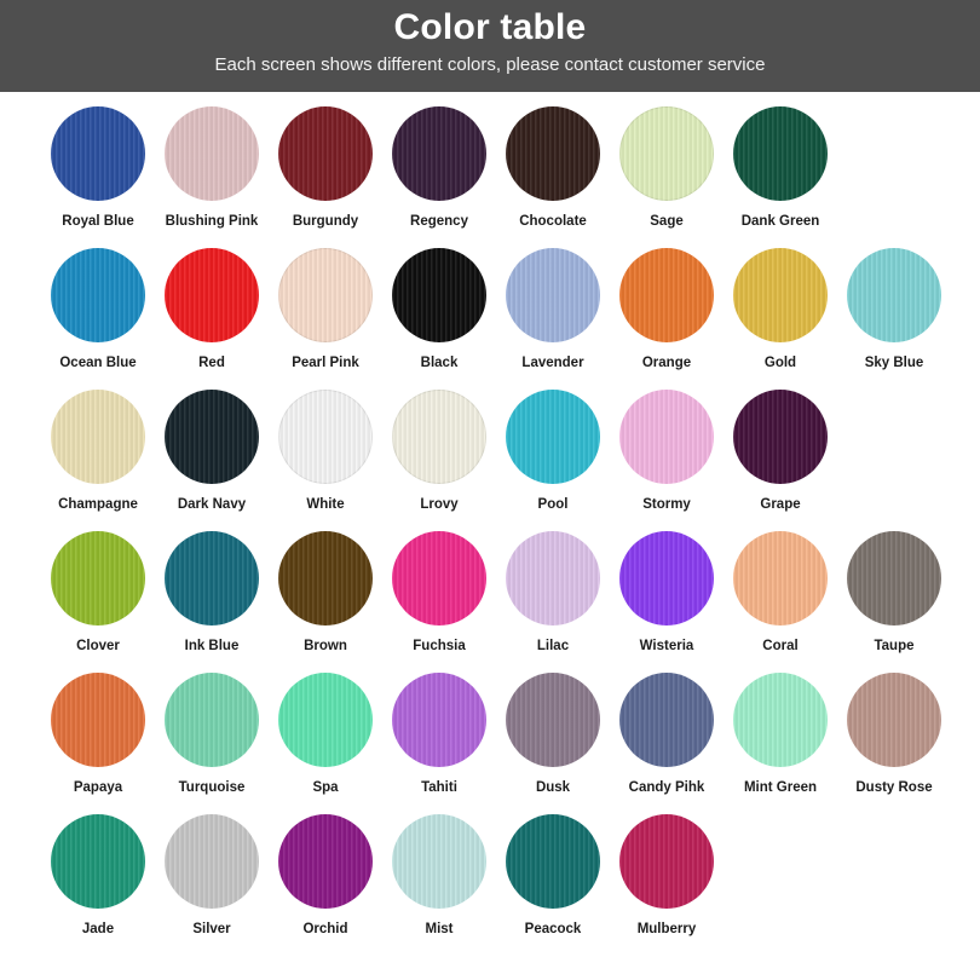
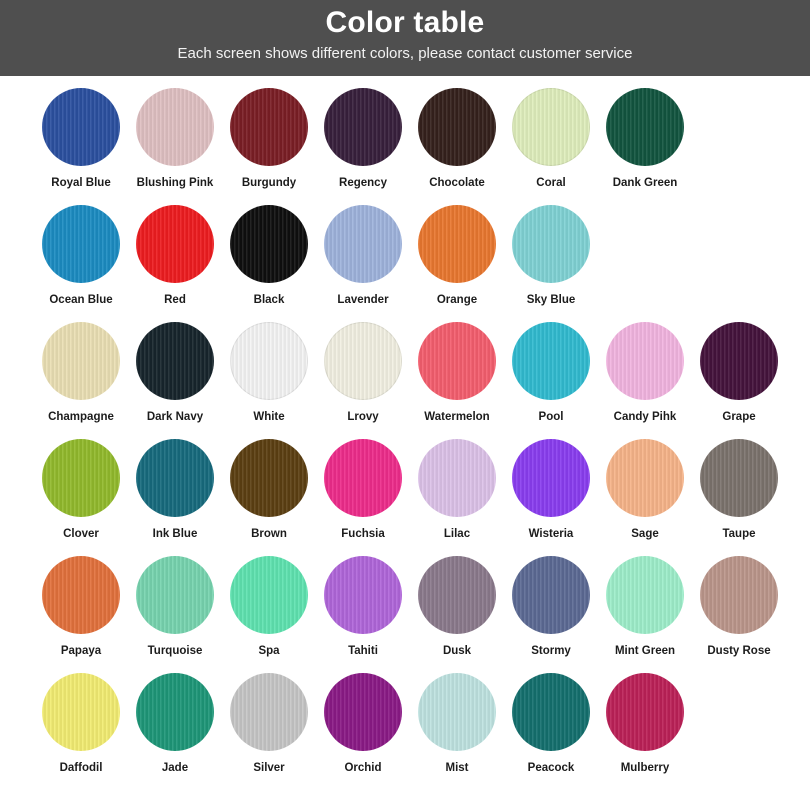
  Color table
  Each screen shows different colors, please contact customer service
  Royal Blue
  Blushing Pink
  Burgundy
  Regency
  Chocolate
- Sage
+ Coral
  Dank Green
  Ocean Blue
  Red
- Pearl Pink
  Black
  Lavender
  Orange
- Gold
  Sky Blue
  Champagne
  Dark Navy
  White
  Lrovy
+ Watermelon
  Pool
- Stormy
+ Candy Pihk
  Grape
  Clover
  Ink Blue
  Brown
  Fuchsia
  Lilac
  Wisteria
- Coral
+ Sage
  Taupe
  Papaya
  Turquoise
  Spa
  Tahiti
  Dusk
- Candy Pihk
+ Stormy
  Mint Green
  Dusty Rose
+ Daffodil
  Jade
  Silver
  Orchid
  Mist
  Peacock
  Mulberry
